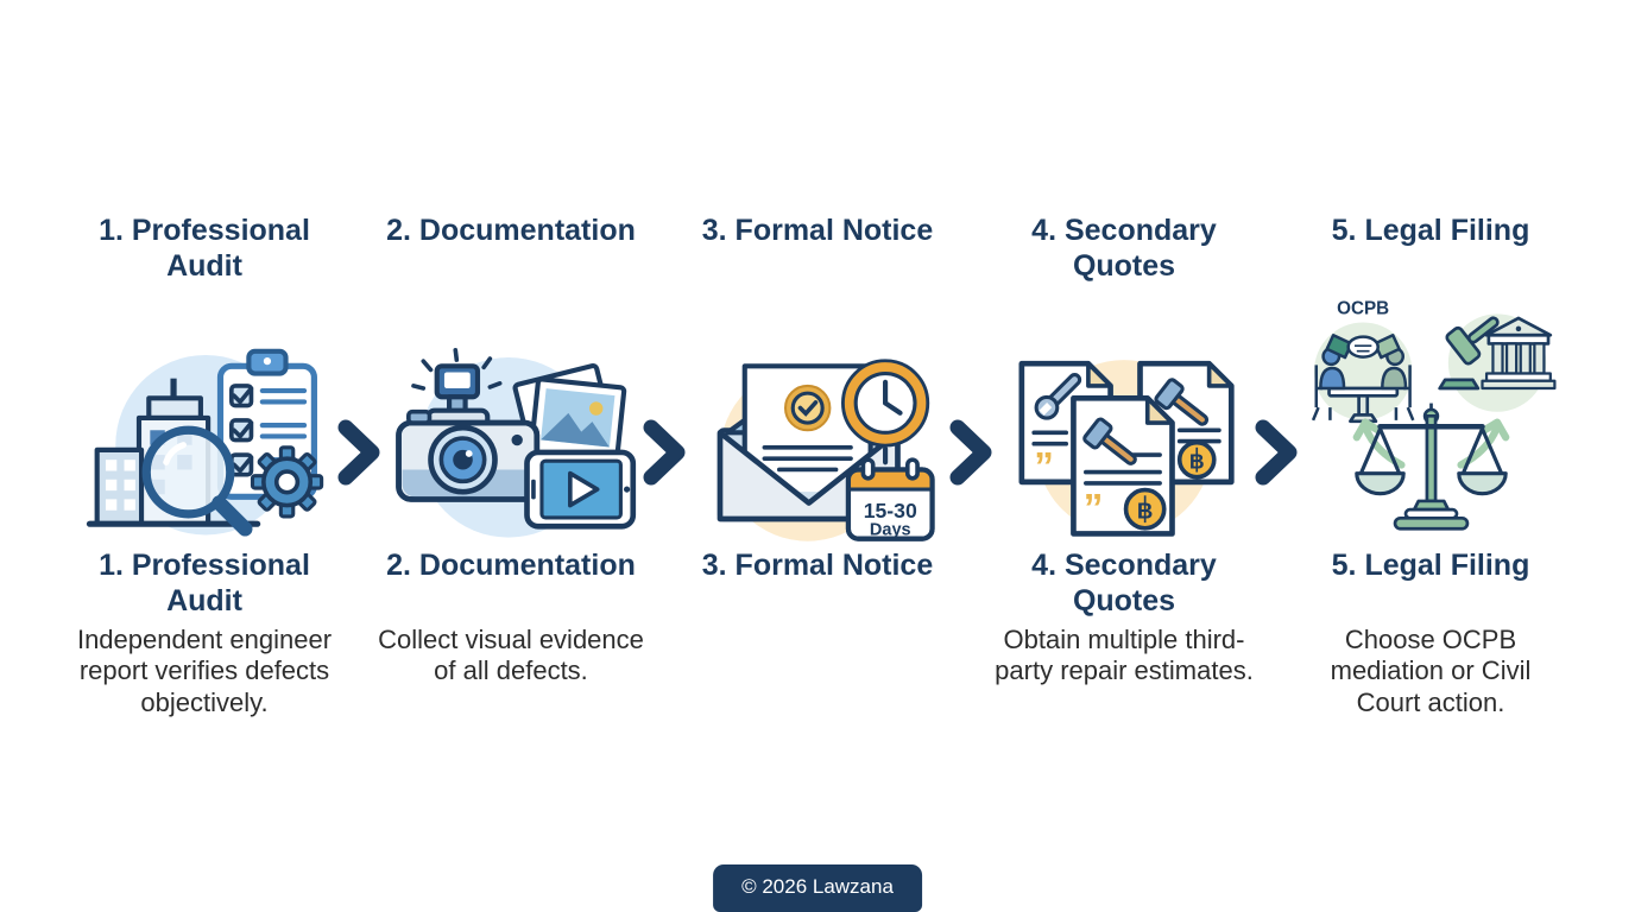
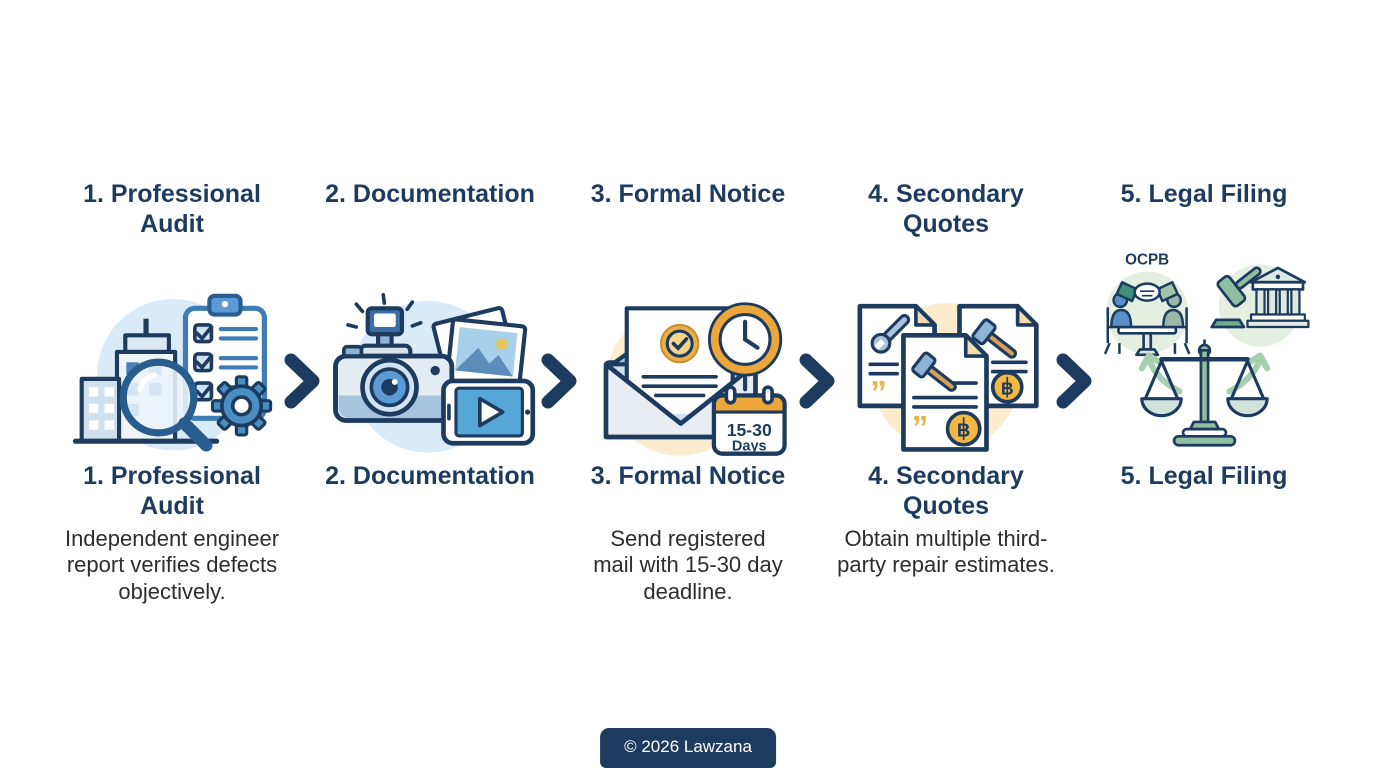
  1. Professional Audit
  1. Professional Audit
  Independent engineer report verifies defects objectively.
  2. Documentation
  2. Documentation
- Collect visual evidence of all defects.
  3. Formal Notice
  15-30
  Days
  3. Formal Notice
+ Send registered mail with 15-30 day deadline.
  4. Secondary Quotes
  ”
  ”
  4. Secondary Quotes
  Obtain multiple third-party repair estimates.
  5. Legal Filing
  OCPB
  5. Legal Filing
- Choose OCPB mediation or Civil Court action.
  © 2026 Lawzana
